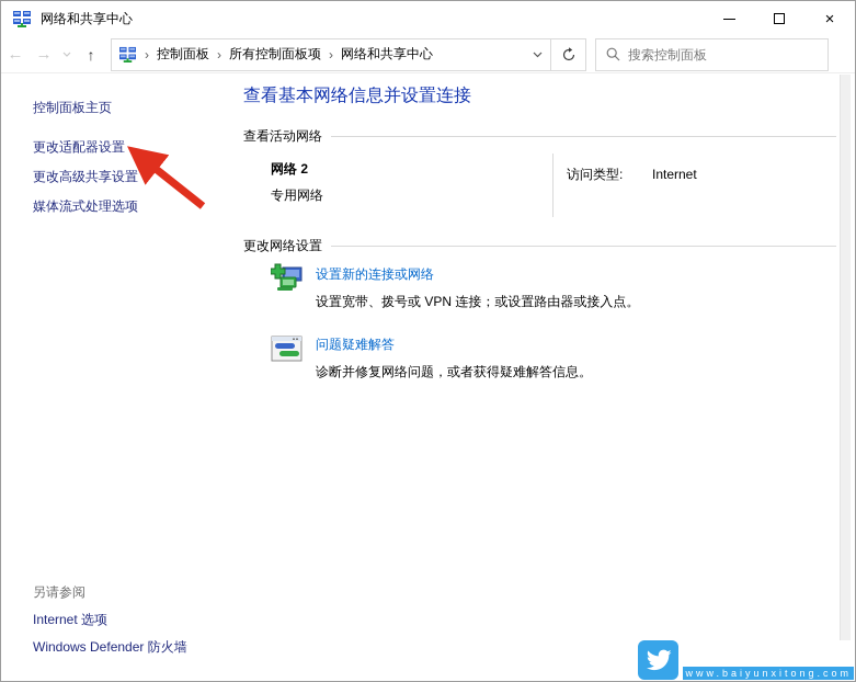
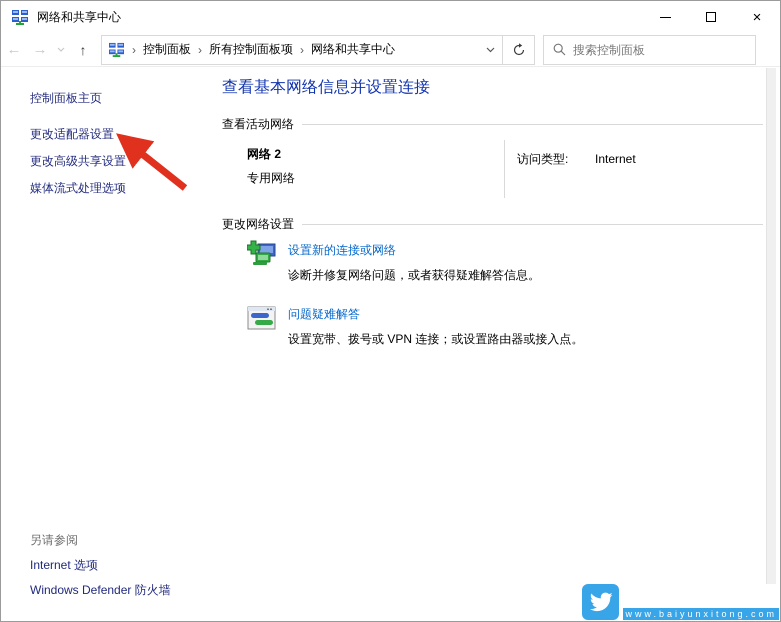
  网络和共享中心
  ×
  ←
  →
  ↑
  ›
  控制面板
  ›
  所有控制面板项
  ›
  网络和共享中心
  搜索控制面板
  控制面板主页
  更改适配器设置
  更改高级共享设置
  媒体流式处理选项
  查看基本网络信息并设置连接
  查看活动网络
  网络 2
  专用网络
  访问类型:
  Internet
  更改网络设置
  设置新的连接或网络
- 设置宽带、拨号或 VPN 连接；或设置路由器或接入点。
+ 诊断并修复网络问题，或者获得疑难解答信息。
  问题疑难解答
- 诊断并修复网络问题，或者获得疑难解答信息。
+ 设置宽带、拨号或 VPN 连接；或设置路由器或接入点。
  另请参阅
  Internet 选项
  Windows Defender 防火墙
  www.baiyunxitong.com
